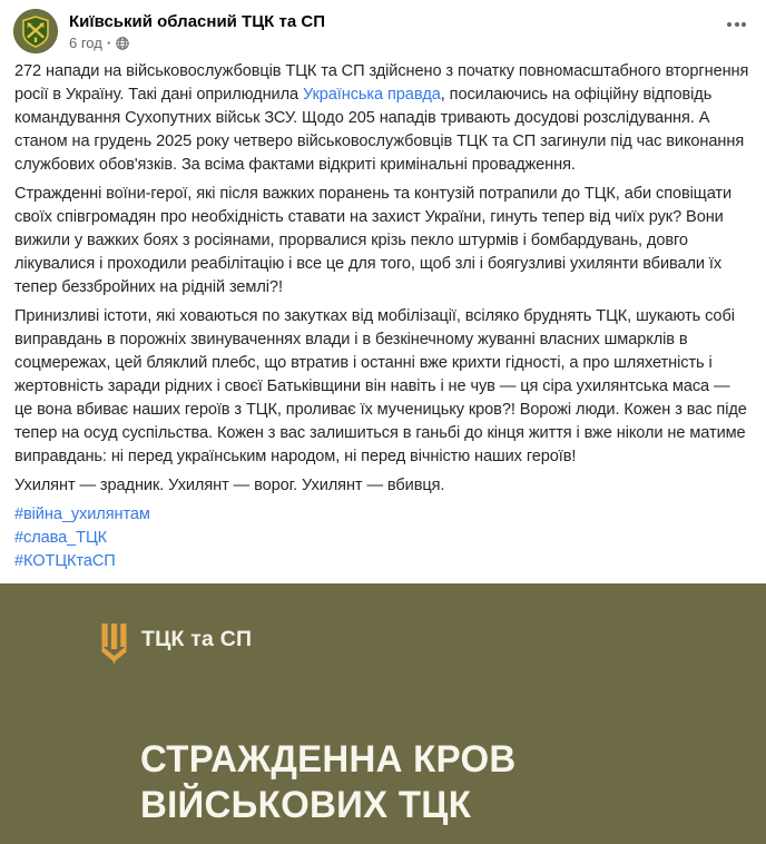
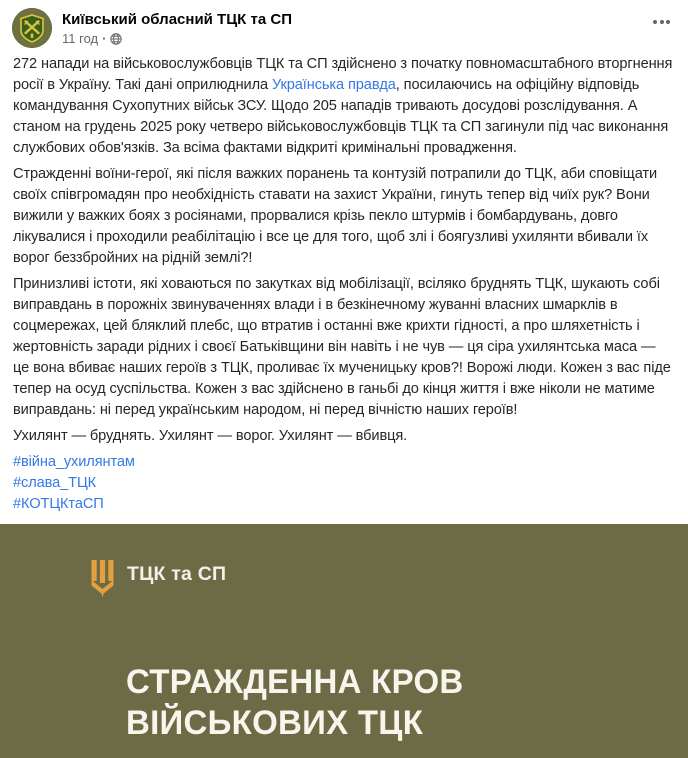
  Київський обласний ТЦК та СП
- 6 год
+ 11 год
  ·
  272 напади на військовослужбовців ТЦК та СП здійснено з початку повномасштабного вторгнення росії в Україну. Такі дані оприлюднила Українська правда, посилаючись на офіційну відповідь командування Сухопутних військ ЗСУ. Щодо 205 нападів тривають досудові розслідування. А станом на грудень 2025 року четверо військовослужбовців ТЦК та СП загинули під час виконання службових обов'язків. За всіма фактами відкриті кримінальні провадження.
- Стражденні воїни-герої, які після важких поранень та контузій потрапили до ТЦК, аби сповіщати своїх співгромадян про необхідність ставати на захист України, гинуть тепер від чиїх рук? Вони вижили у важких боях з росіянами, прорвалися крізь пекло штурмів і бомбардувань, довго лікувалися і проходили реабілітацію і все це для того, щоб злі і боягузливі ухилянти вбивали їх тепер беззбройних на рідній землі?!
+ Стражденні воїни-герої, які після важких поранень та контузій потрапили до ТЦК, аби сповіщати своїх співгромадян про необхідність ставати на захист України, гинуть тепер від чиїх рук? Вони вижили у важких боях з росіянами, прорвалися крізь пекло штурмів і бомбардувань, довго лікувалися і проходили реабілітацію і все це для того, щоб злі і боягузливі ухилянти вбивали їх ворог беззбройних на рідній землі?!
- Принизливі істоти, які ховаються по закутках від мобілізації, всіляко бруднять ТЦК, шукають собі виправдань в порожніх звинуваченнях влади і в безкінечному жуванні власних шмарклів в соцмережах, цей бляклий плебс, що втратив і останні вже крихти гідності, а про шляхетність і жертовність заради рідних і своєї Батьківщини він навіть і не чув — ця сіра ухилянтська маса — це вона вбиває наших героїв з ТЦК, проливає їх мученицьку кров?! Ворожі люди. Кожен з вас піде тепер на осуд суспільства. Кожен з вас залишиться в ганьбі до кінця життя і вже ніколи не матиме виправдань: ні перед українським народом, ні перед вічністю наших героїв!
+ Принизливі істоти, які ховаються по закутках від мобілізації, всіляко бруднять ТЦК, шукають собі виправдань в порожніх звинуваченнях влади і в безкінечному жуванні власних шмарклів в соцмережах, цей бляклий плебс, що втратив і останні вже крихти гідності, а про шляхетність і жертовність заради рідних і своєї Батьківщини він навіть і не чув — ця сіра ухилянтська маса — це вона вбиває наших героїв з ТЦК, проливає їх мученицьку кров?! Ворожі люди. Кожен з вас піде тепер на осуд суспільства. Кожен з вас здійснено в ганьбі до кінця життя і вже ніколи не матиме виправдань: ні перед українським народом, ні перед вічністю наших героїв!
- Ухилянт — зрадник. Ухилянт — ворог. Ухилянт — вбивця.
+ Ухилянт — бруднять. Ухилянт — ворог. Ухилянт — вбивця.
  #війна_ухилянтам
  #слава_ТЦК
  #КОТЦКтаСП
  ТЦК та СП
  СТРАЖДЕННА КРОВ
  ВІЙСЬКОВИХ ТЦК
